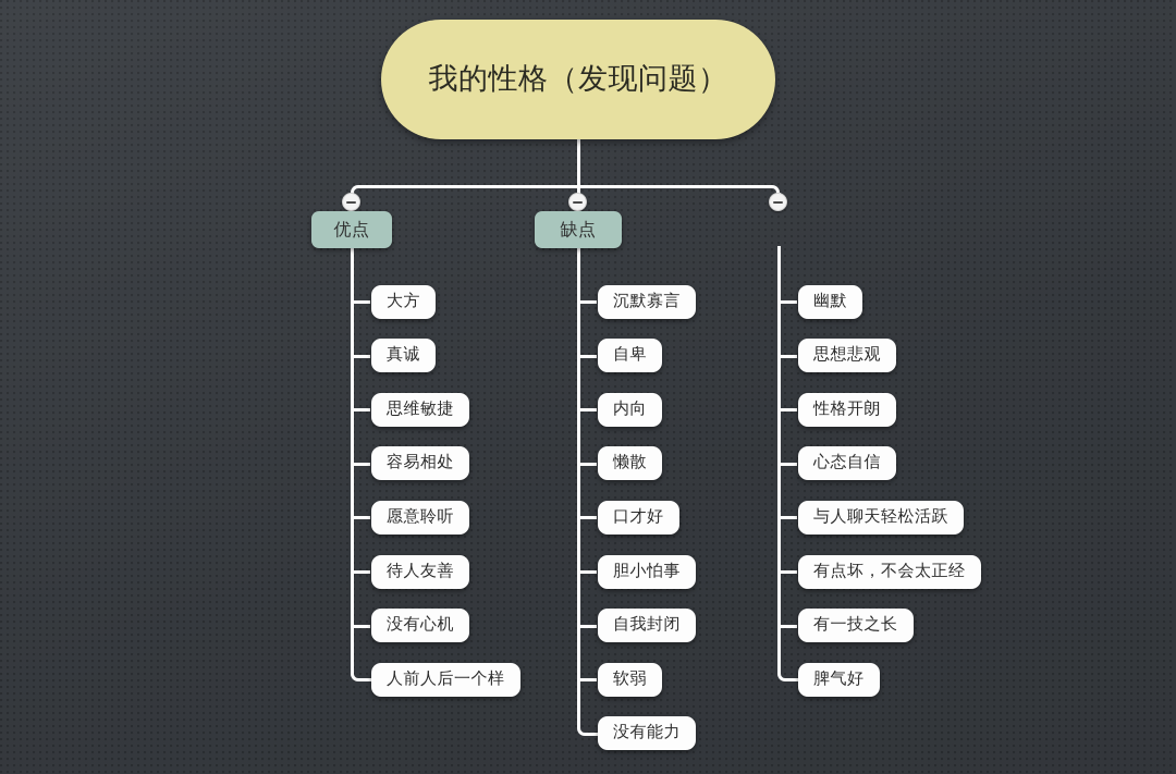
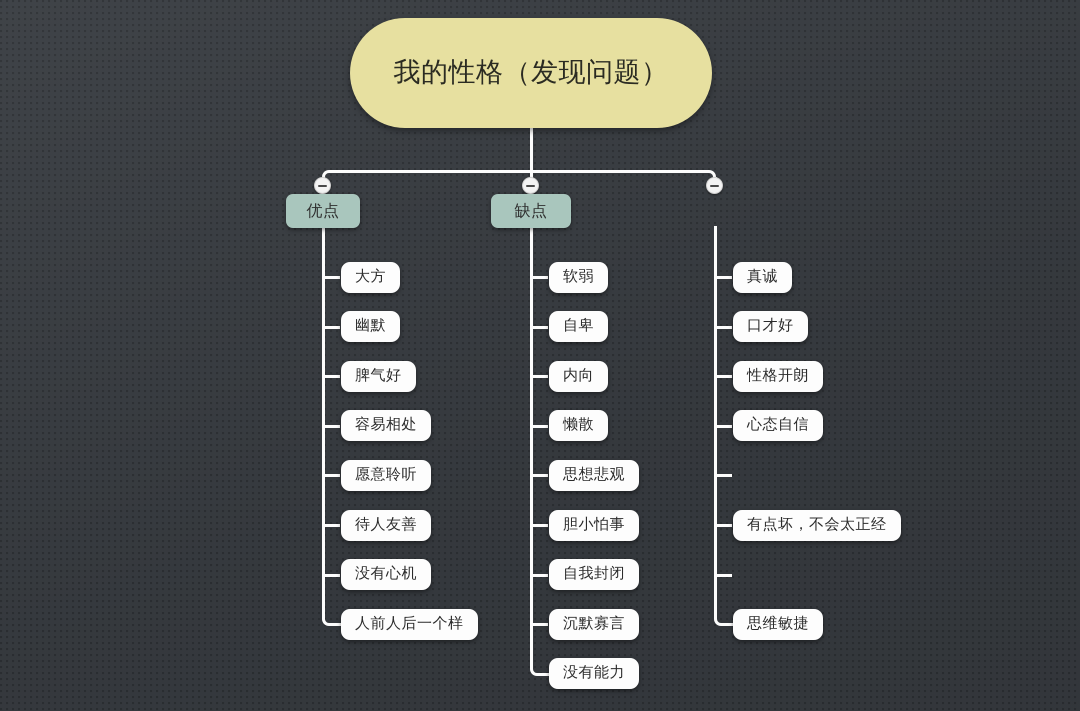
  我的性格（发现问题）
  优点
  大方
- 真诚
+ 幽默
- 思维敏捷
+ 脾气好
  容易相处
  愿意聆听
  待人友善
  没有心机
  人前人后一个样
  缺点
- 沉默寡言
+ 软弱
  自卑
  内向
  懒散
- 口才好
+ 思想悲观
  胆小怕事
  自我封闭
- 软弱
+ 沉默寡言
  没有能力
- 幽默
+ 真诚
- 思想悲观
+ 口才好
  性格开朗
  心态自信
- 与人聊天轻松活跃
  有点坏，不会太正经
- 有一技之长
- 脾气好
+ 思维敏捷
